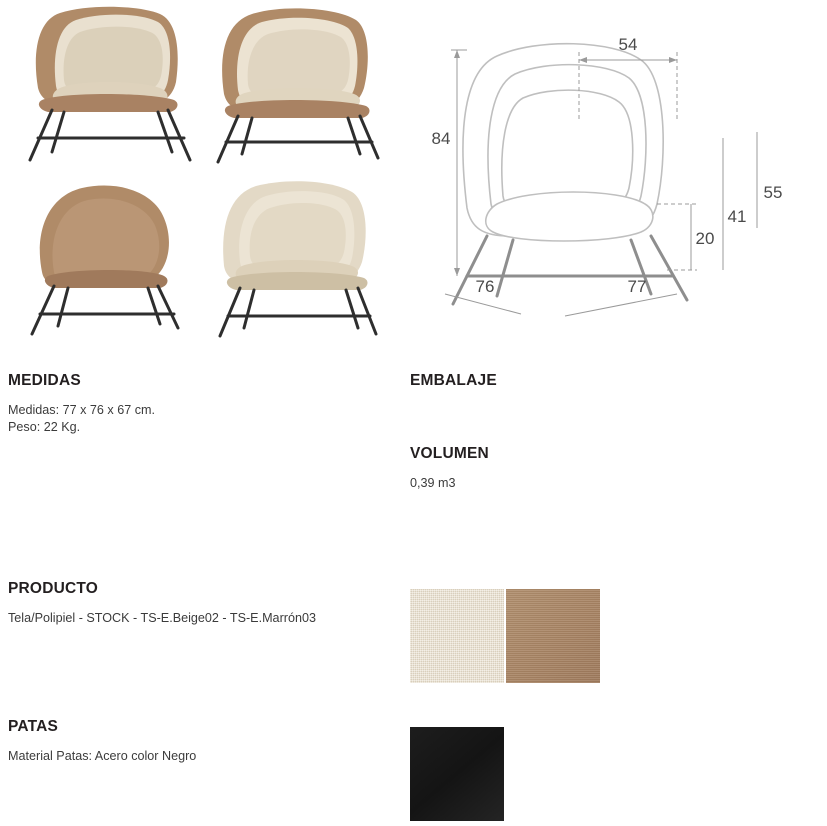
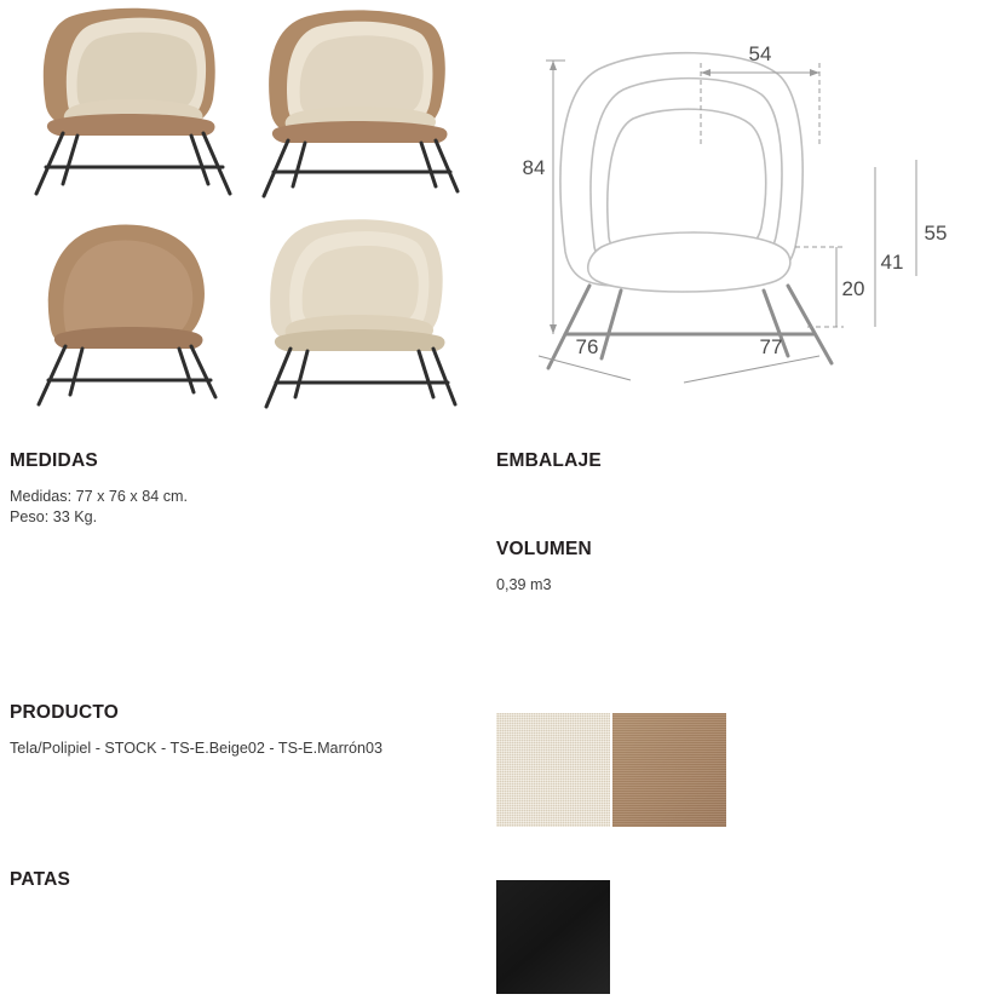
  54
  84
  76
  77
  20
  41
  55
  MEDIDAS
- Medidas: 77 x 76 x 67 cm.
+ Medidas: 77 x 76 x 84 cm.
- Peso: 22 Kg.
+ Peso: 33 Kg.
  EMBALAJE
  VOLUMEN
  0,39 m3
  PRODUCTO
  Tela/Polipiel - STOCK - TS-E.Beige02 - TS-E.Marrón03
  PATAS
- Material Patas: Acero color Negro
